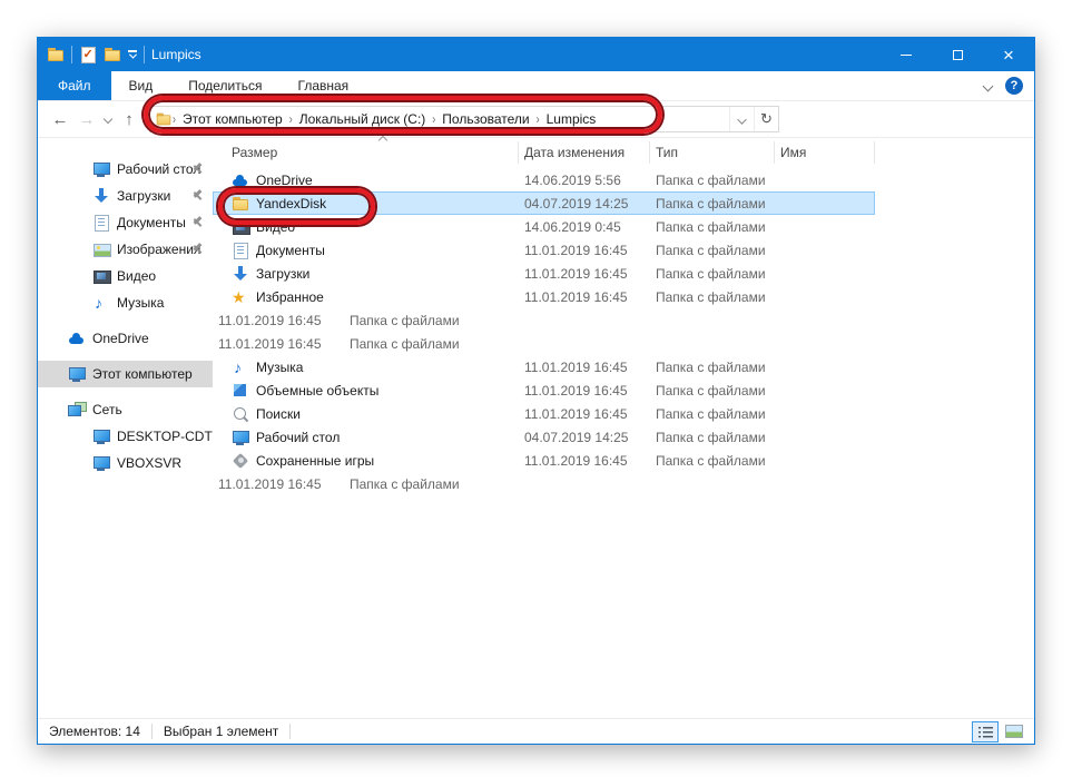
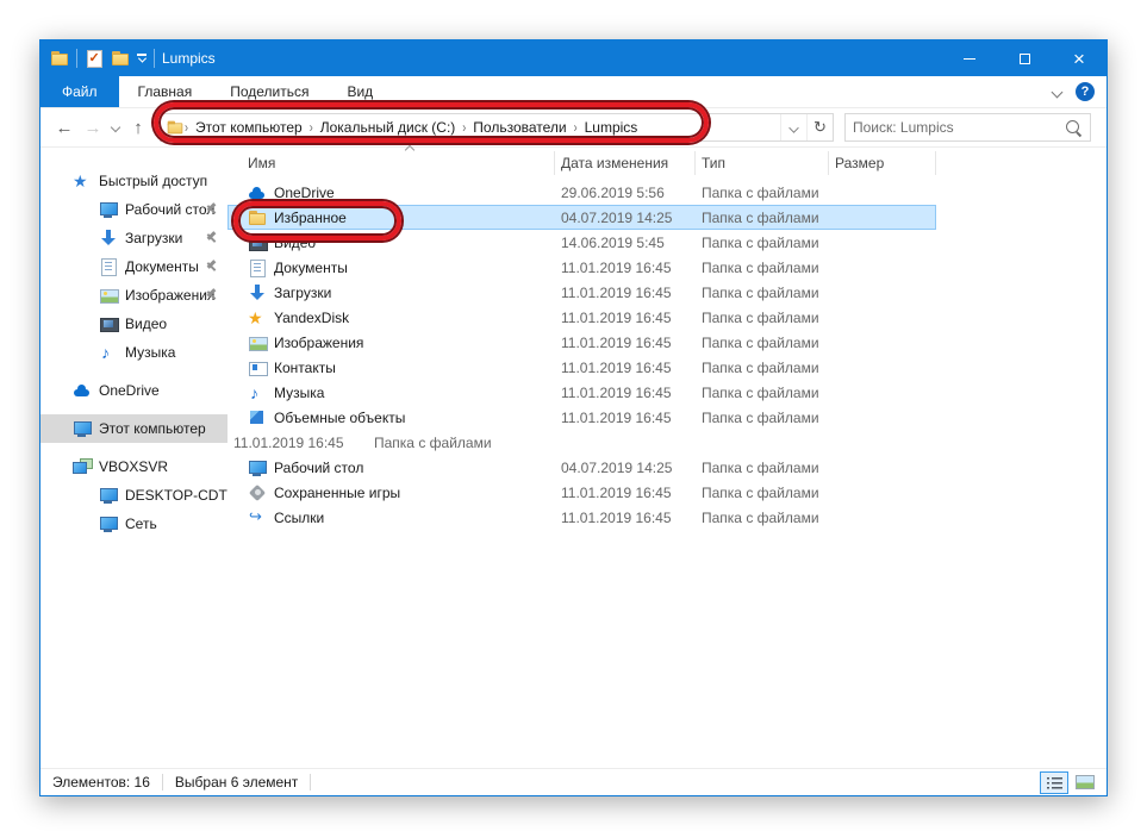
  Lumpics
  ×
  Файл
- Вид
+ Главная
  Поделиться
- Главная
+ Вид
  ?
  ←
  →
  ↑
  ›
  Этот компьютер
  ›
  Локальный диск (C:)
  ›
  Пользователи
  ›
  Lumpics
  ↻
+ Поиск: Lumpics
+ Быстрый доступ
  Рабочий ст
  Загрузки
  Документы
  Изображен
  Видео
  Музыка
  OneDrive
  Этот компьютер
- Сеть
+ VBOXSVR
  DESKTOP-CDT
- VBOXSVR
+ Сеть
- Размер
+ Имя
  Дата изменения
  Тип
- Имя
+ Размер
  OneDrive
- 14.06.2019 5:56
+ 29.06.2019 5:56
  Папка с файлами
- YandexDisk
+ Избранное
  04.07.2019 14:25
  Папка с файлами
  Видео
- 14.06.2019 0:45
+ 14.06.2019 5:45
  Папка с файлами
  Документы
  11.01.2019 16:45
  Папка с файлами
  Загрузки
  11.01.2019 16:45
  Папка с файлами
- Избранное
+ YandexDisk
  11.01.2019 16:45
  Папка с файлами
+ Изображения
  11.01.2019 16:45
  Папка с файлами
+ Контакты
  11.01.2019 16:45
  Папка с файлами
  Музыка
  11.01.2019 16:45
  Папка с файлами
  Объемные объекты
  11.01.2019 16:45
  Папка с файлами
- Поиски
  11.01.2019 16:45
  Папка с файлами
  Рабочий стол
  04.07.2019 14:25
  Папка с файлами
  Сохраненные игры
  11.01.2019 16:45
  Папка с файлами
+ Ссылки
  11.01.2019 16:45
  Папка с файлами
- Элементов: 14
+ Элементов: 16
- Выбран 1 элемент
+ Выбран 6 элемент
